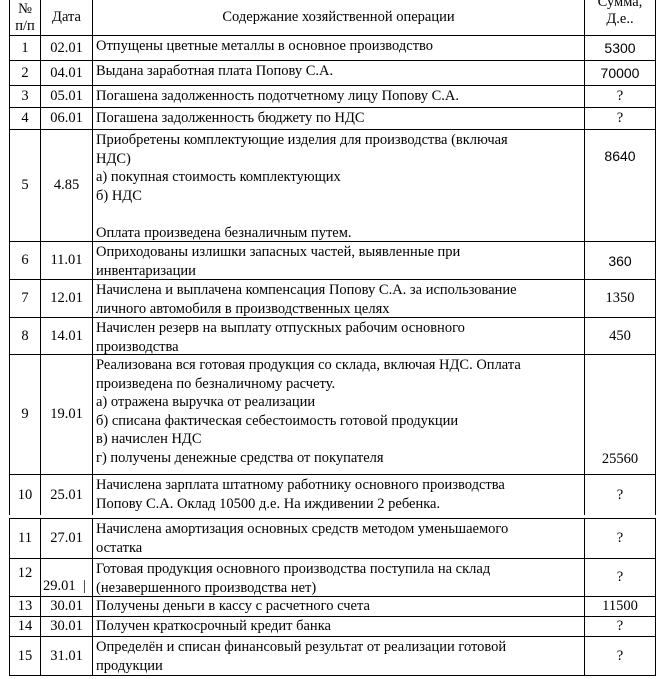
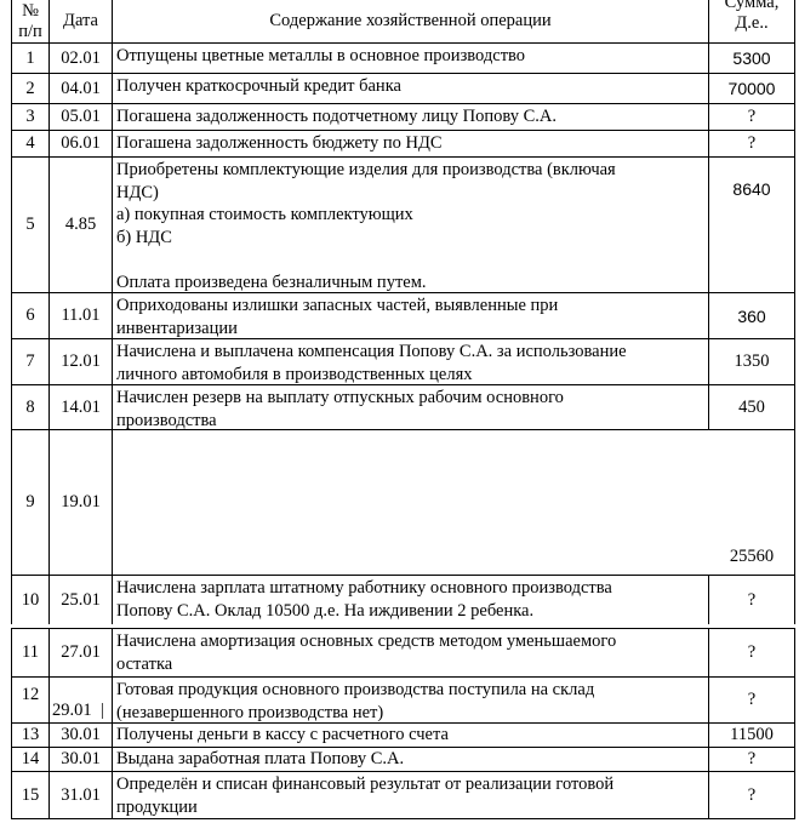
  №
  п/п
  Дата
  Содержание хозяйственной операции
  Сумма,
  Д.е..
  1
  02.01
  Отпущены цветные металлы в основное производство
  5300
  2
  04.01
- Выдана заработная плата Попову С.А.
+ Получен краткосрочный кредит банка
  70000
  3
  05.01
  Погашена задолженность подотчетному лицу Попову С.А.
  ?
  4
  06.01
  Погашена задолженность бюджету по НДС
  ?
  5
  4.85
  Приобретены комплектующие изделия для производства (включая
  НДС)
  а) покупная стоимость комплектующих
  б) НДС
  Оплата произведена безналичным путем.
  8640
  6
  11.01
  Оприходованы излишки запасных частей, выявленные при
  инвентаризации
  360
  7
  12.01
  Начислена и выплачена компенсация Попову С.А. за использование
  личного автомобиля в производственных целях
  1350
  8
  14.01
  Начислен резерв на выплату отпускных рабочим основного
  производства
  450
  9
  19.01
- Реализована вся готовая продукция со склада, включая НДС. Оплата
- произведена по безналичному расчету.
- а) отражена выручка от реализации
- б) списана фактическая себестоимость готовой продукции
- в) начислен НДС
- г) получены денежные средства от покупателя
  25560
  10
  25.01
  Начислена зарплата штатному работнику основного производства
  Попову С.А. Оклад 10500 д.е. На иждивении 2 ребенка.
  ?
  11
  27.01
  Начислена амортизация основных средств методом уменьшаемого
  остатка
  ?
  12
  29.01 |
  Готовая продукция основного производства поступила на склад
  (незавершенного производства нет)
  ?
  13
  30.01
  Получены деньги в кассу с расчетного счета
  11500
  14
  30.01
- Получен краткосрочный кредит банка
+ Выдана заработная плата Попову С.А.
  ?
  15
  31.01
  Определён и списан финансовый результат от реализации готовой
  продукции
  ?
